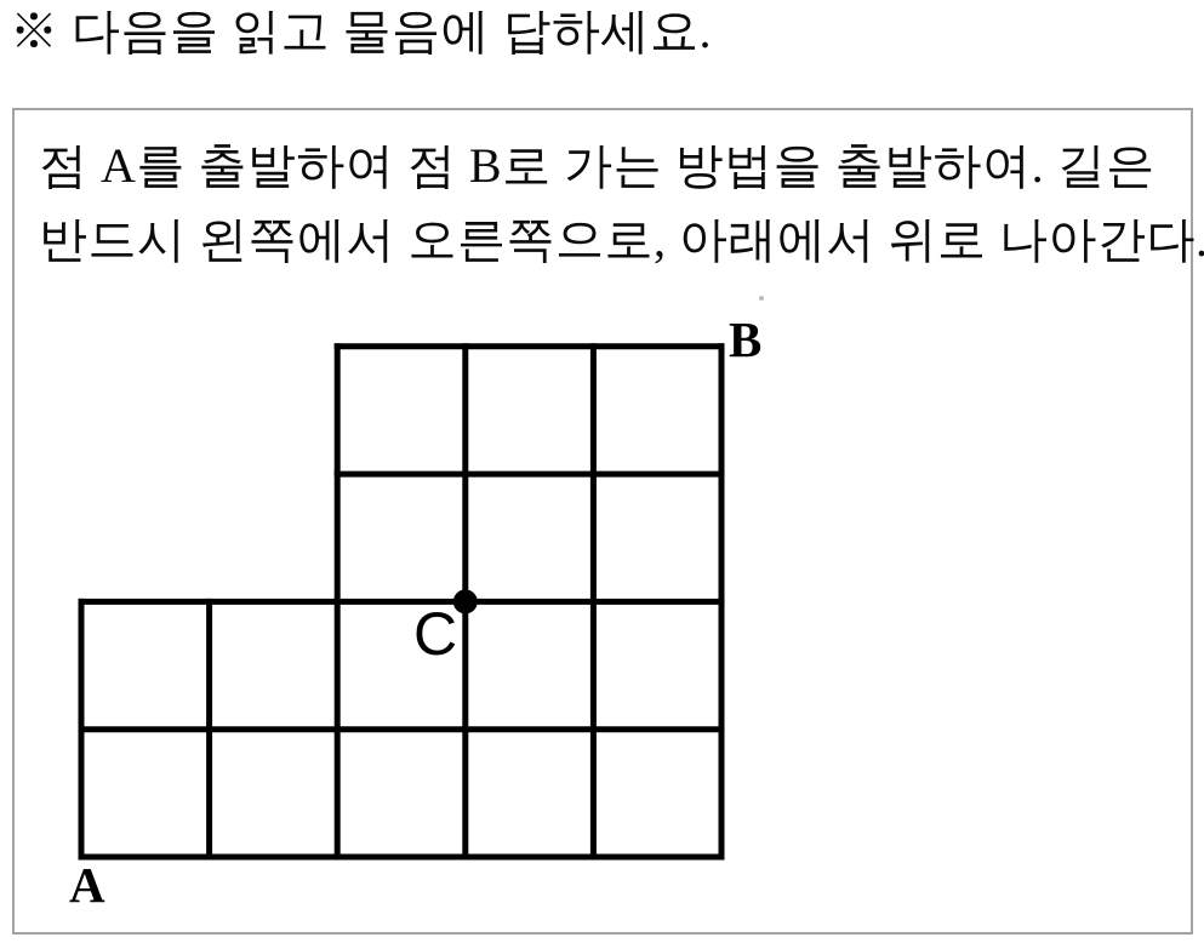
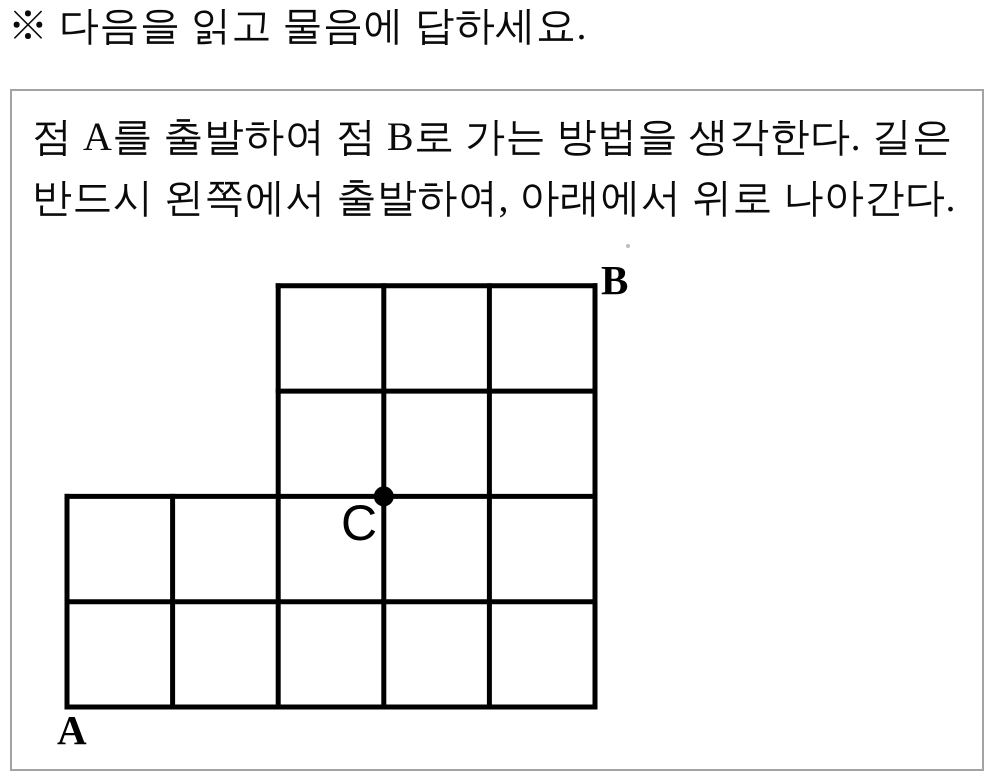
  ※ 다음을 읽고 물음에 답하세요.
- 점 A를 출발하여 점 B로 가는 방법을 출발하여. 길은
+ 점 A를 출발하여 점 B로 가는 방법을 생각한다. 길은
- 반드시 왼쪽에서 오른쪽으로, 아래에서 위로 나아간다.
+ 반드시 왼쪽에서 출발하여, 아래에서 위로 나아간다.
  A
  B
  C
